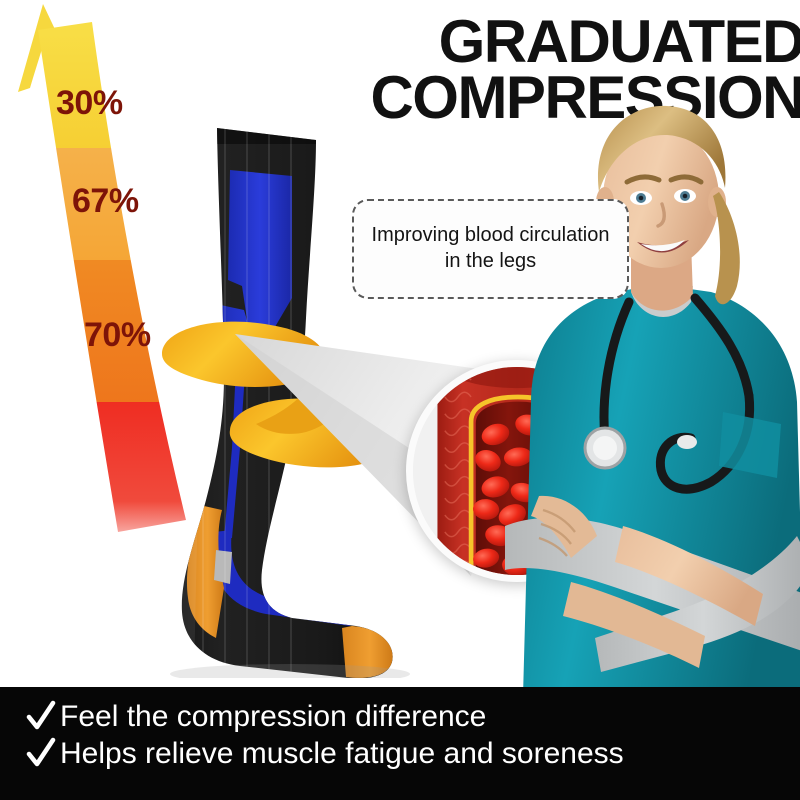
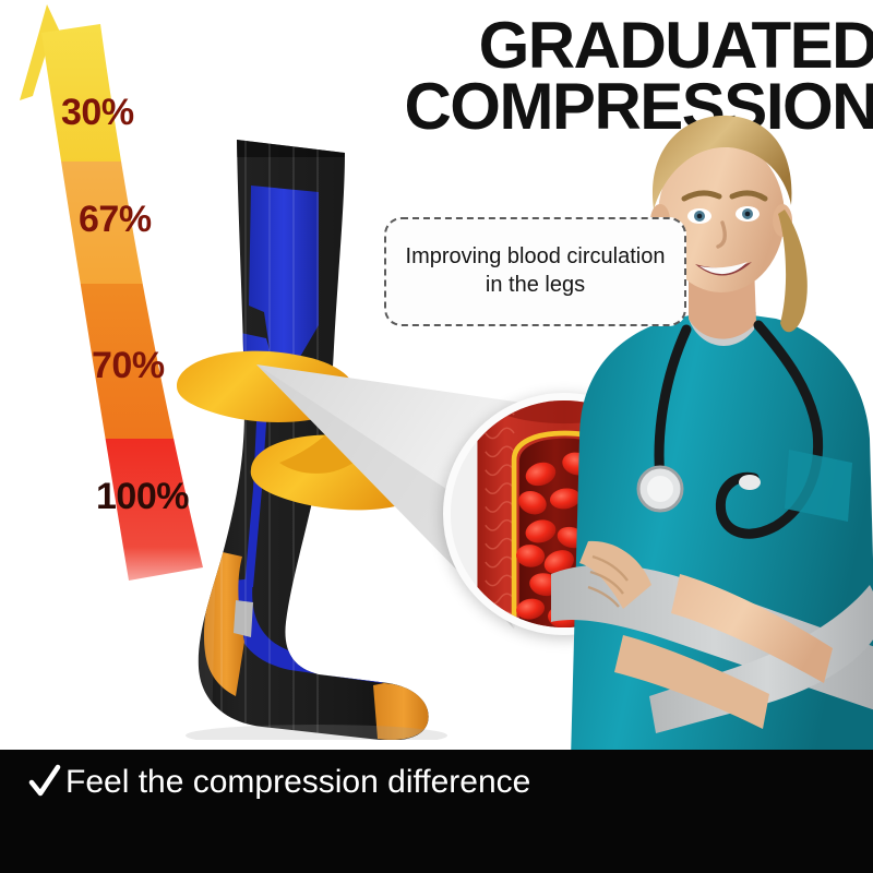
  30%
  67%
  70%
+ 100%
  GRADUATED
  COMPRESSION
  Improving blood circulation in the legs
  Feel the compression difference
- Helps relieve muscle fatigue and soreness
